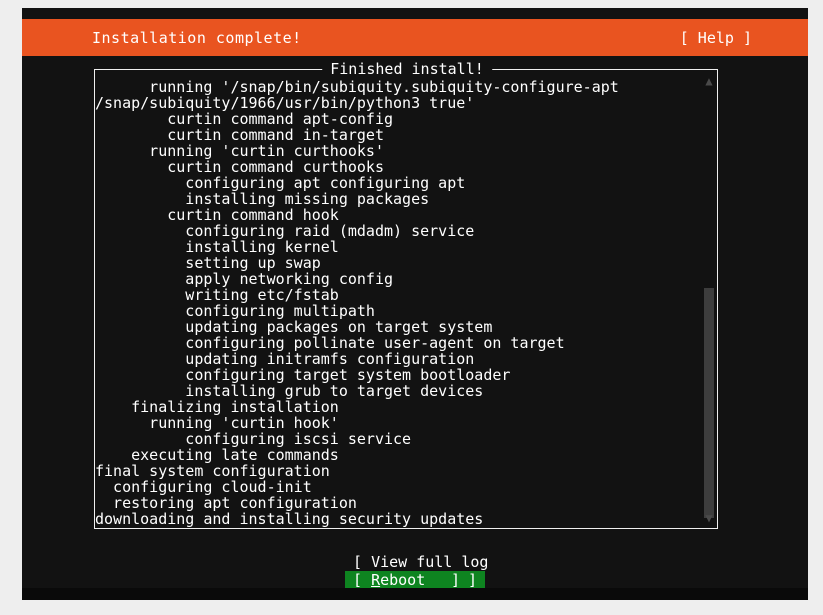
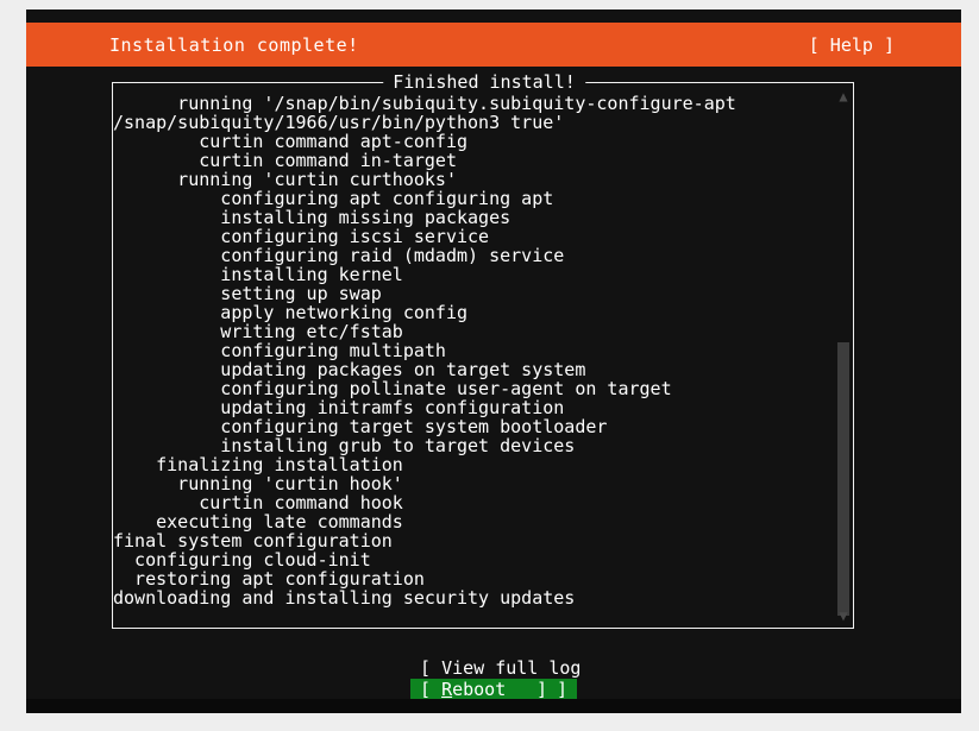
  Installation complete!
  [ Help ]
  Finished install!
  running '/snap/bin/subiquity.subiquity-configure-apt
  /snap/subiquity/1966/usr/bin/python3 true'
  curtin command apt-config
  curtin command in-target
  running 'curtin curthooks'
- curtin command curthooks
  configuring apt configuring apt
  installing missing packages
- curtin command hook
+ configuring iscsi service
  configuring raid (mdadm) service
  installing kernel
  setting up swap
  apply networking config
  writing etc/fstab
  configuring multipath
  updating packages on target system
  configuring pollinate user-agent on target
  updating initramfs configuration
  configuring target system bootloader
  installing grub to target devices
  finalizing installation
  running 'curtin hook'
- configuring iscsi service
+ curtin command hook
  executing late commands
  final system configuration
  configuring cloud-init
  restoring apt configuration
  downloading and installing security updates
  ▲
  ▼
  [ View full log
  ]
  [ Reboot
  ]
